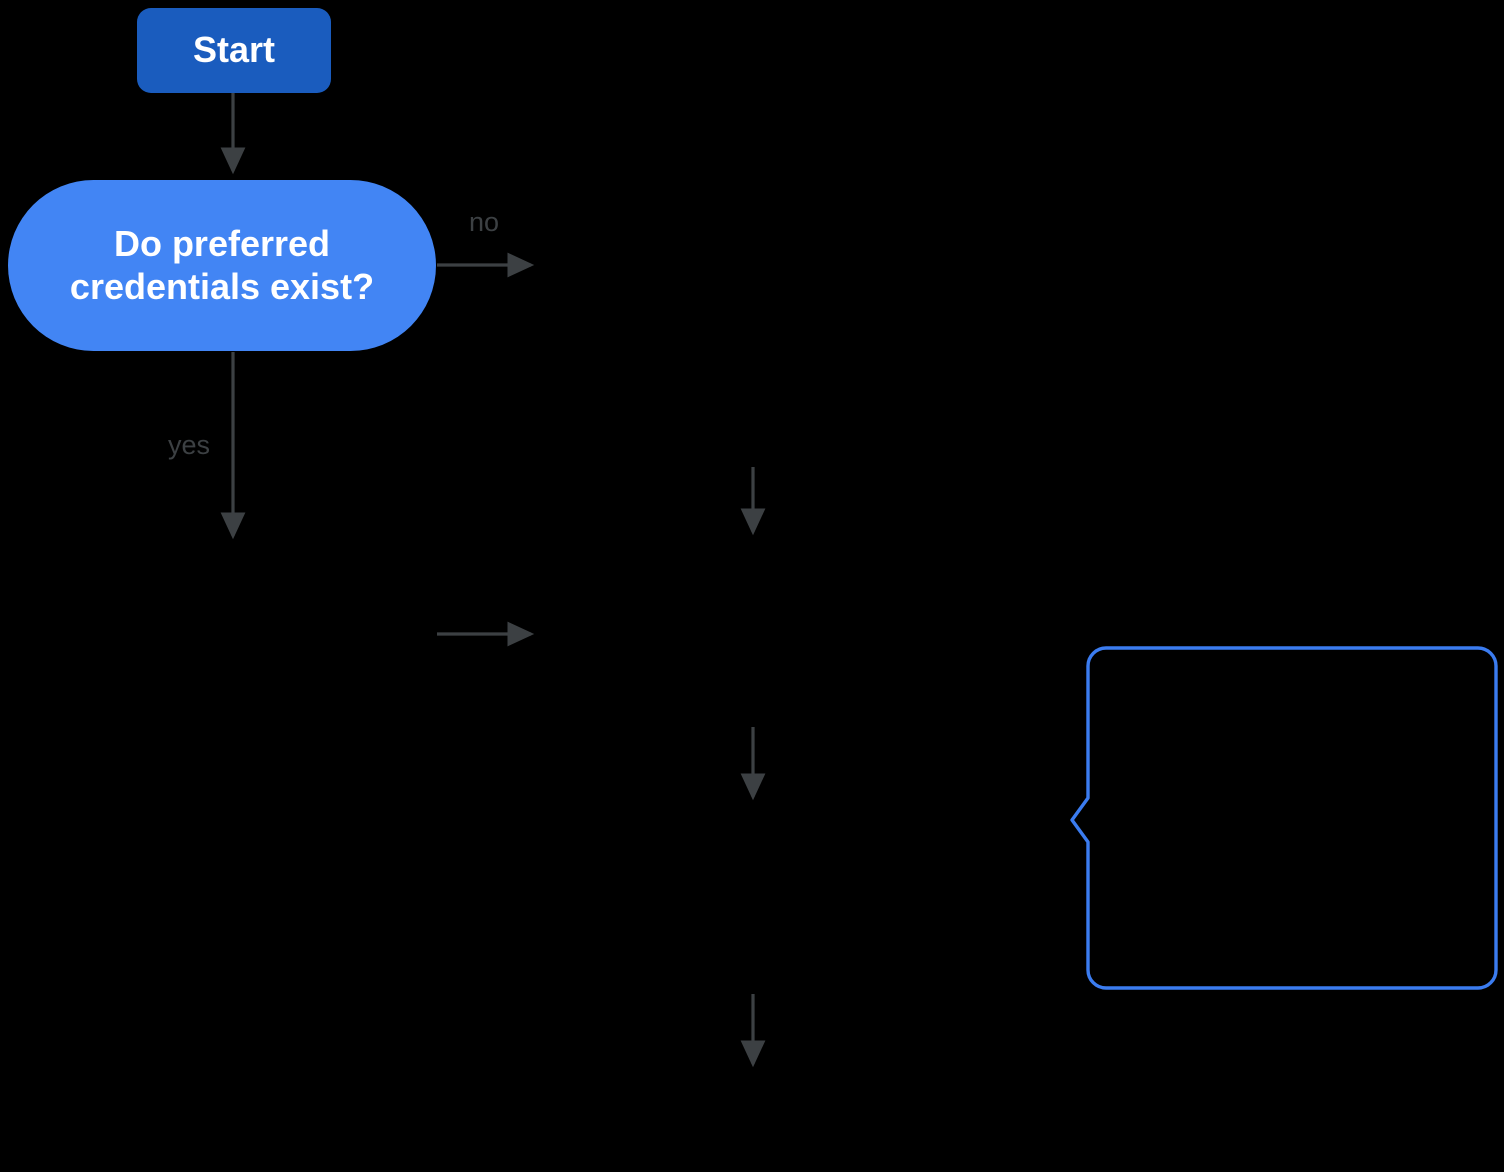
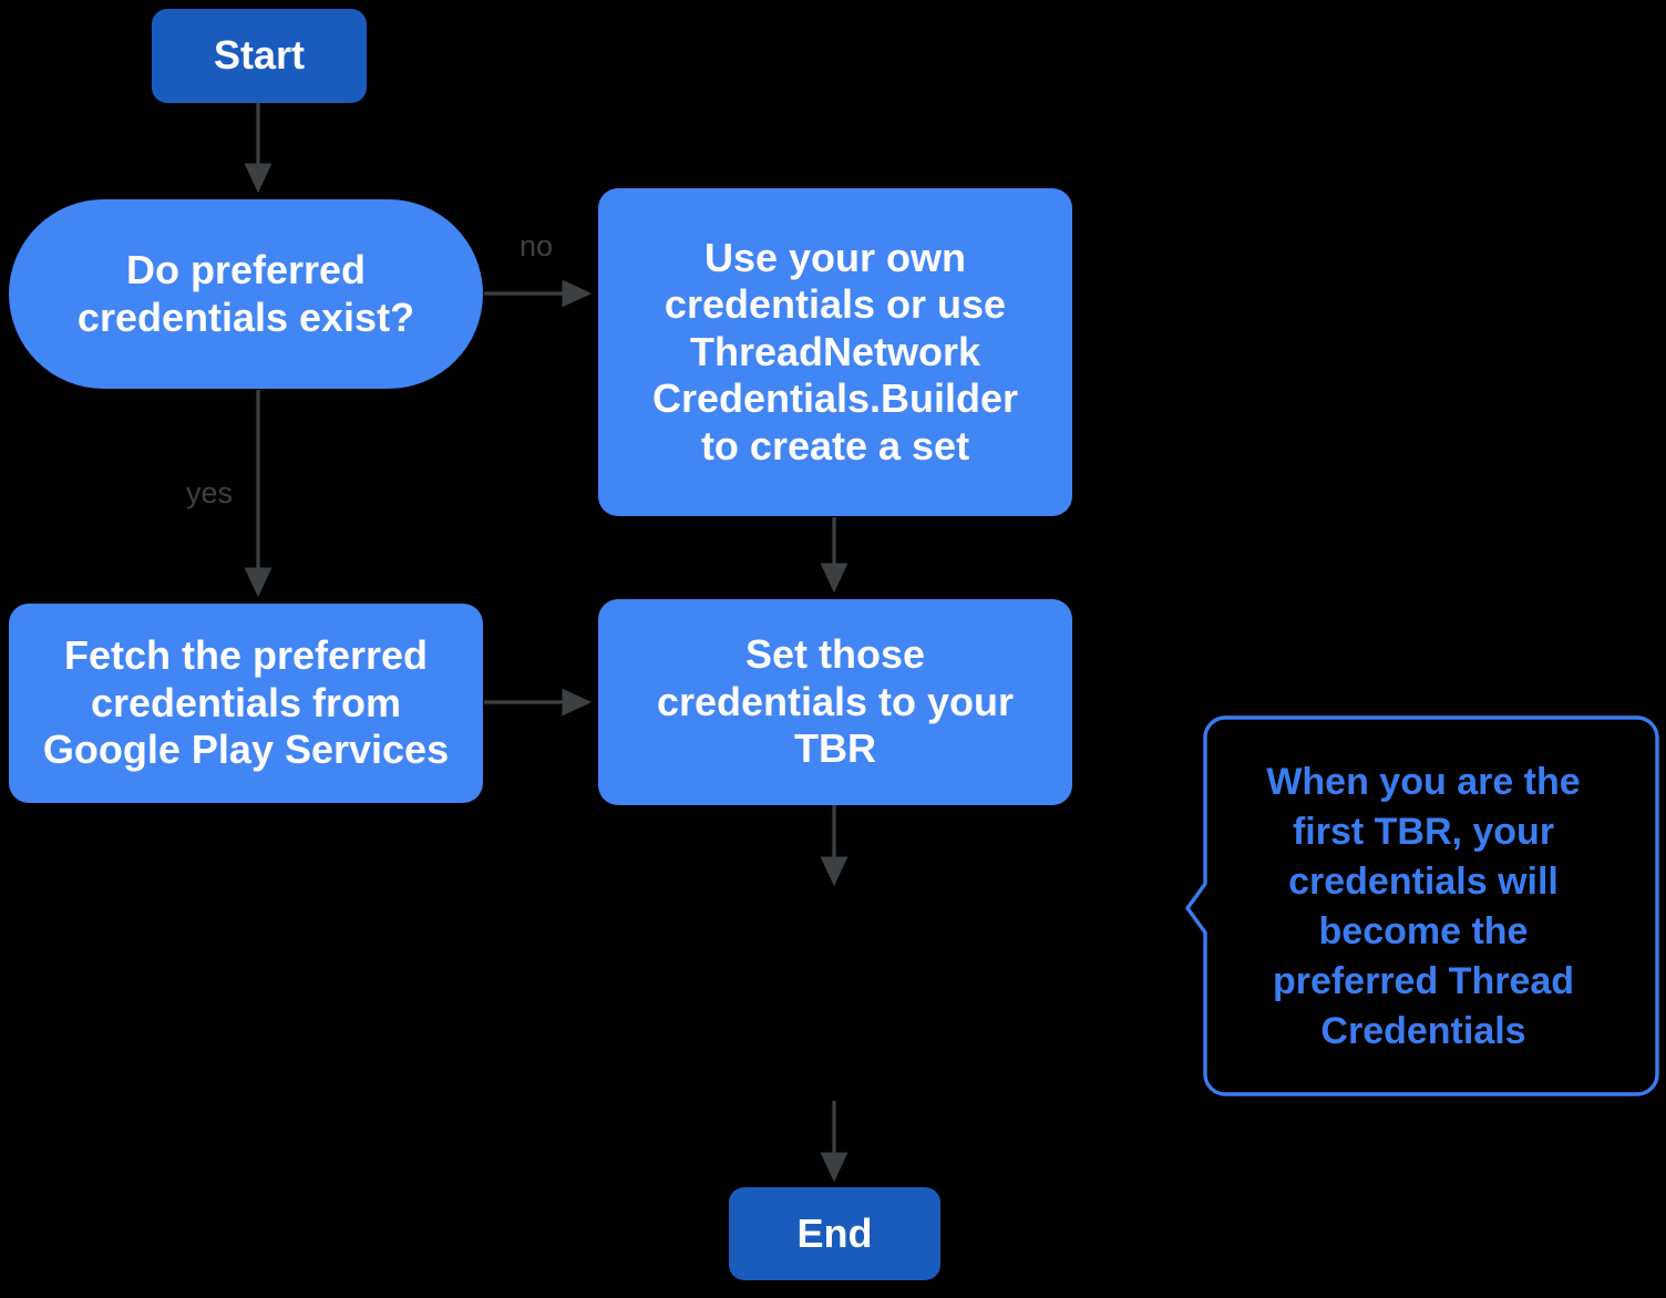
  no
  yes
  Start
  Do preferred
  credentials exist?
+ Use your own
+ credentials or use
+ ThreadNetwork
+ Credentials.Builder
+ to create a set
+ Fetch the preferred
+ credentials from
+ Google Play Services
+ Set those
+ credentials to your
+ TBR
+ End
+ When you are the
+ first TBR, your
+ credentials will
+ become the
+ preferred Thread
+ Credentials
